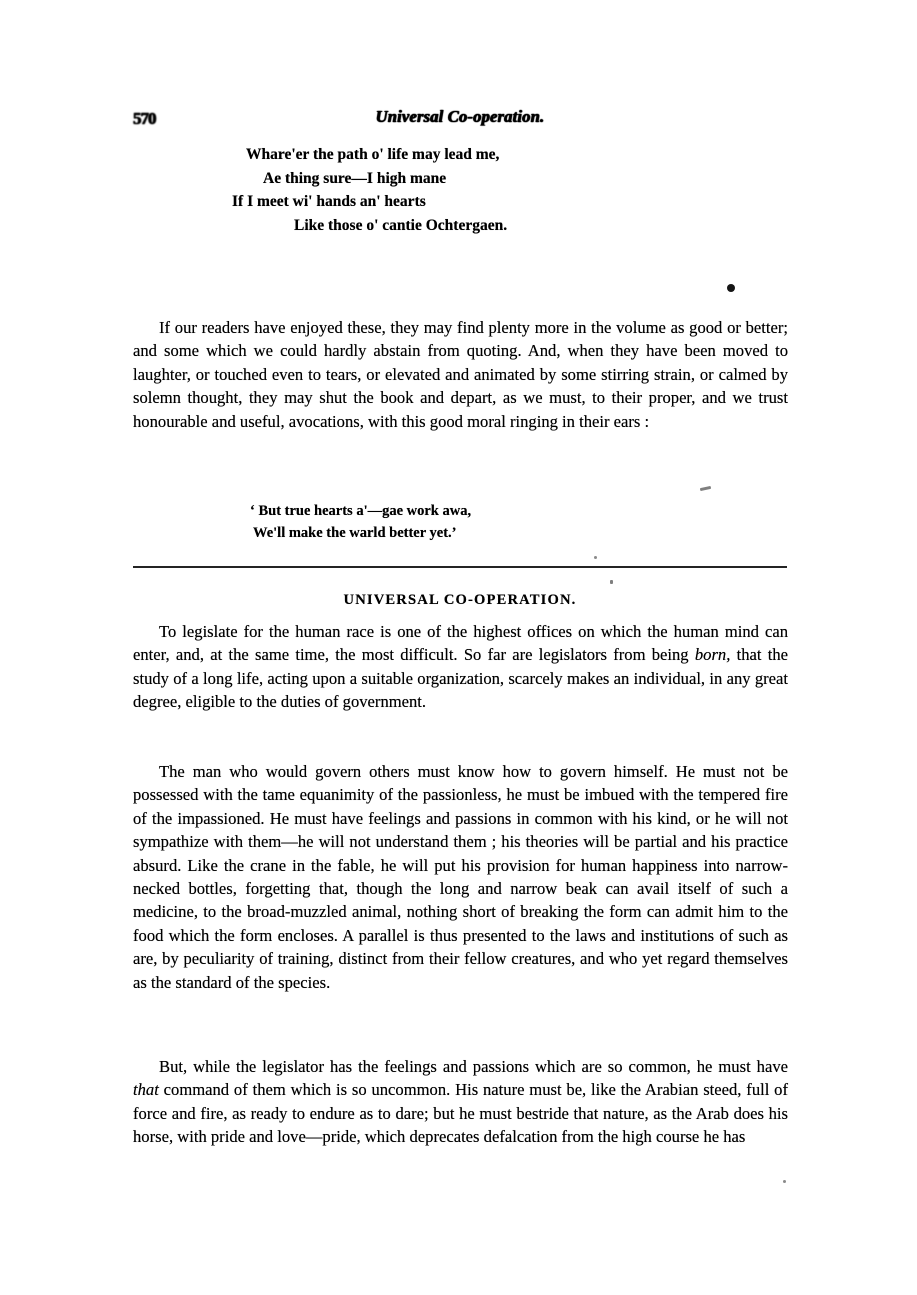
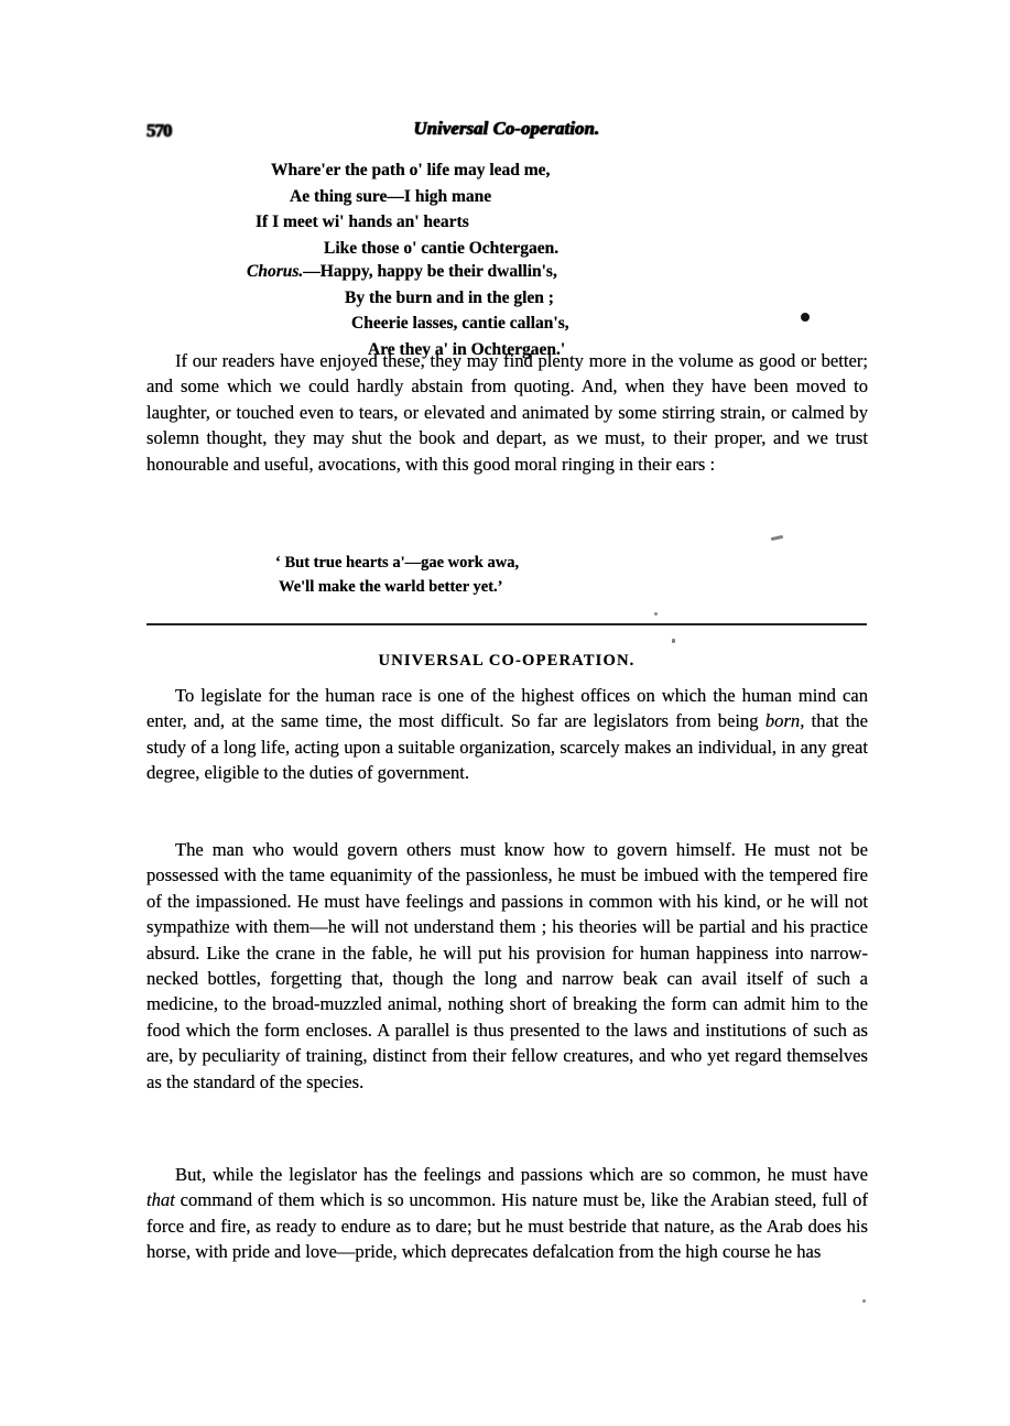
  570
  Universal Co-operation.
  Whare'er the path o' life may lead me,
  Ae thing sure—I high mane
  If I meet wi' hands an' hearts
  Like those o' cantie Ochtergaen.
+ Chorus.—Happy, happy be their dwallin's,
+ By the burn and in the glen ;
+ Cheerie lasses, cantie callan's,
+ Are they a' in Ochtergaen.'
  If our readers have enjoyed these, they may find plenty more in the volume as good or better; and some which we could hardly abstain from quoting. And, when they have been moved to laughter, or touched even to tears, or elevated and animated by some stirring strain, or calmed by solemn thought, they may shut the book and depart, as we must, to their proper, and we trust honourable and useful, avocations, with this good moral ringing in their ears :
  ‘ But true hearts a'—gae work awa,
  We'll make the warld better yet.’
  UNIVERSAL CO-OPERATION.
  To legislate for the human race is one of the highest offices on which the human mind can enter, and, at the same time, the most difficult. So far are legislators from being born, that the study of a long life, acting upon a suitable organization, scarcely makes an individual, in any great degree, eligible to the duties of government.
  The man who would govern others must know how to govern himself. He must not be possessed with the tame equanimity of the passionless, he must be imbued with the tempered fire of the impassioned. He must have feelings and passions in common with his kind, or he will not sympathize with them—he will not understand them ; his theories will be partial and his practice absurd. Like the crane in the fable, he will put his provision for human happiness into narrow-necked bottles, forgetting that, though the long and narrow beak can avail itself of such a medicine, to the broad-muzzled animal, nothing short of breaking the form can admit him to the food which the form encloses. A parallel is thus presented to the laws and institutions of such as are, by peculiarity of training, distinct from their fellow creatures, and who yet regard themselves as the standard of the species.
  But, while the legislator has the feelings and passions which are so common, he must have that command of them which is so uncommon. His nature must be, like the Arabian steed, full of force and fire, as ready to endure as to dare; but he must bestride that nature, as the Arab does his horse, with pride and love—pride, which deprecates defalcation from the high course he has
